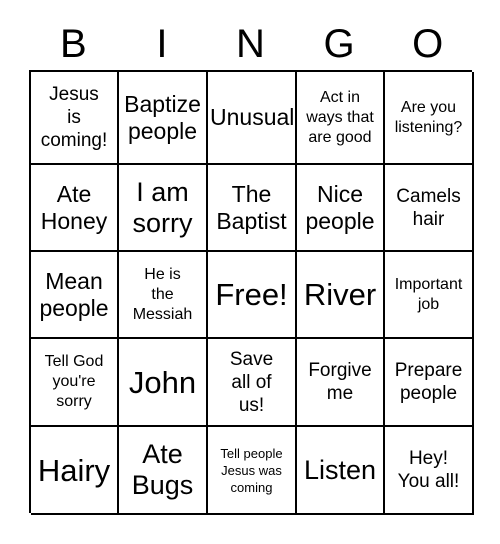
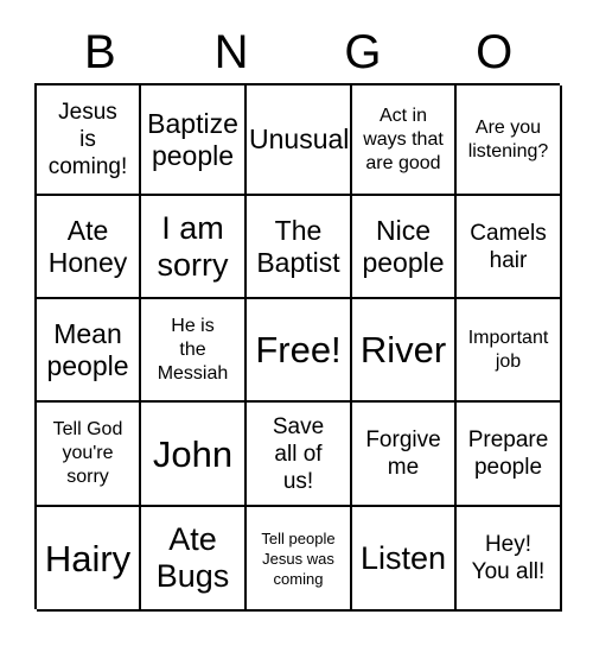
  B
- I
  N
  G
  O
  Jesus
  is
  coming!
  Baptize
  people
  Unusual
  Act in
  ways that
  are good
  Are you
  listening?
  Ate
  Honey
  I am
  sorry
  The
  Baptist
  Nice
  people
  Camels
  hair
  Mean
  people
  He is
  the
  Messiah
  Free!
  River
  Important
  job
  Tell God
  you're
  sorry
  John
  Save
  all of
  us!
  Forgive
  me
  Prepare
  people
  Hairy
  Ate
  Bugs
  Tell people
  Jesus was
  coming
  Listen
  Hey!
  You all!
